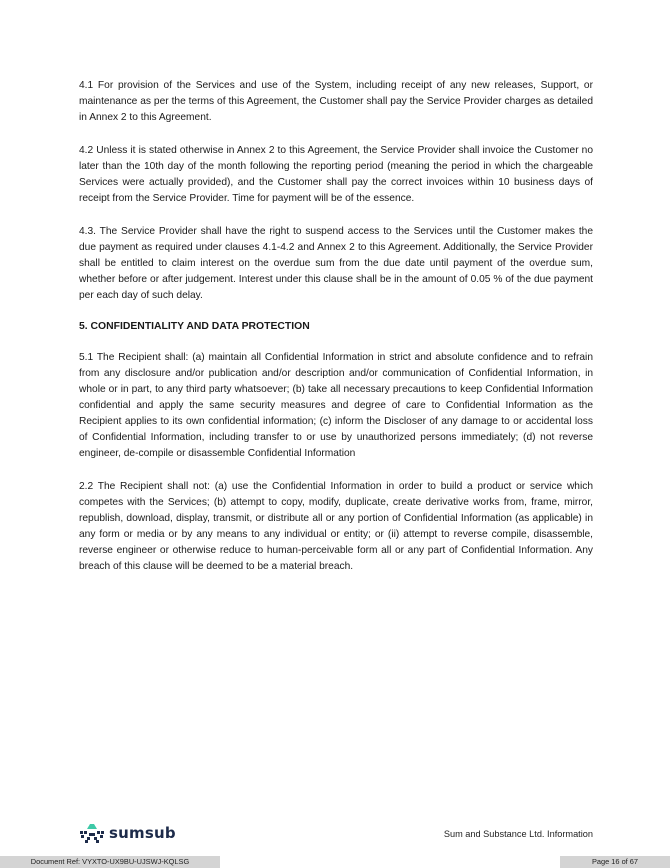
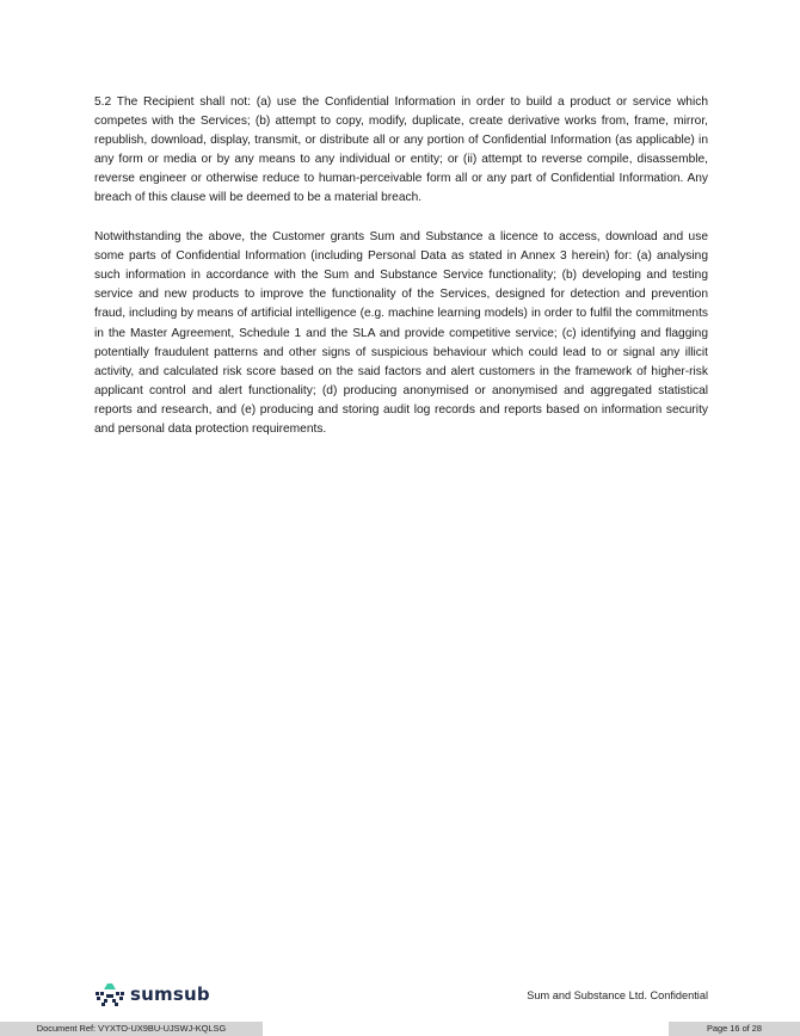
- 4.1 For provision of the Services and use of the System, including receipt of any new releases, Support, or maintenance as per the terms of this Agreement, the Customer shall pay the Service Provider charges as detailed in Annex 2 to this Agreement.
- 4.2 Unless it is stated otherwise in Annex 2 to this Agreement, the Service Provider shall invoice the Customer no later than the 10th day of the month following the reporting period (meaning the period in which the chargeable Services were actually provided), and the Customer shall pay the correct invoices within 10 business days of receipt from the Service Provider. Time for payment will be of the essence.
- 4.3. The Service Provider shall have the right to suspend access to the Services until the Customer makes the due payment as required under clauses 4.1-4.2 and Annex 2 to this Agreement. Additionally, the Service Provider shall be entitled to claim interest on the overdue sum from the due date until payment of the overdue sum, whether before or after judgement. Interest under this clause shall be in the amount of 0.05 % of the due payment per each day of such delay.
- 5. CONFIDENTIALITY AND DATA PROTECTION
- 5.1 The Recipient shall: (a) maintain all Confidential Information in strict and absolute confidence and to refrain from any disclosure and/or publication and/or description and/or communication of Confidential Information, in whole or in part, to any third party whatsoever; (b) take all necessary precautions to keep Confidential Information confidential and apply the same security measures and degree of care to Confidential Information as the Recipient applies to its own confidential information; (c) inform the Discloser of any damage to or accidental loss of Confidential Information, including transfer to or use by unauthorized persons immediately; (d) not reverse engineer, de-compile or disassemble Confidential Information
- 2.2 The Recipient shall not: (a) use the Confidential Information in order to build a product or service which competes with the Services; (b) attempt to copy, modify, duplicate, create derivative works from, frame, mirror, republish, download, display, transmit, or distribute all or any portion of Confidential Information (as applicable) in any form or media or by any means to any individual or entity; or (ii) attempt to reverse compile, disassemble, reverse engineer or otherwise reduce to human-perceivable form all or any part of Confidential Information. Any breach of this clause will be deemed to be a material breach.
+ 5.2 The Recipient shall not: (a) use the Confidential Information in order to build a product or service which competes with the Services; (b) attempt to copy, modify, duplicate, create derivative works from, frame, mirror, republish, download, display, transmit, or distribute all or any portion of Confidential Information (as applicable) in any form or media or by any means to any individual or entity; or (ii) attempt to reverse compile, disassemble, reverse engineer or otherwise reduce to human-perceivable form all or any part of Confidential Information. Any breach of this clause will be deemed to be a material breach.
+ Notwithstanding the above, the Customer grants Sum and Substance a licence to access, download and use some parts of Confidential Information (including Personal Data as stated in Annex 3 herein) for: (a) analysing such information in accordance with the Sum and Substance Service functionality; (b) developing and testing service and new products to improve the functionality of the Services, designed for detection and prevention fraud, including by means of artificial intelligence (e.g. machine learning models) in order to fulfil the commitments in the Master Agreement, Schedule 1 and the SLA and provide competitive service; (c) identifying and flagging potentially fraudulent patterns and other signs of suspicious behaviour which could lead to or signal any illicit activity, and calculated risk score based on the said factors and alert customers in the framework of higher-risk applicant control and alert functionality; (d) producing anonymised or anonymised and aggregated statistical reports and research, and (e) producing and storing audit log records and reports based on information security and personal data protection requirements.
  sumsub
- Sum and Substance Ltd. Information
+ Sum and Substance Ltd. Confidential
  Document Ref: VYXTO-UX9BU-UJSWJ-KQLSG
- Page 16 of 67
+ Page 16 of 28
